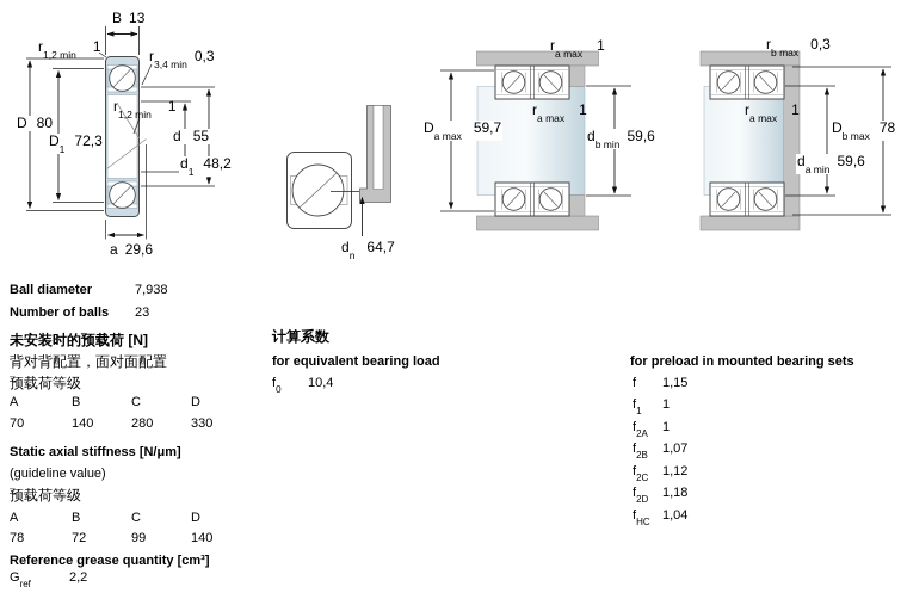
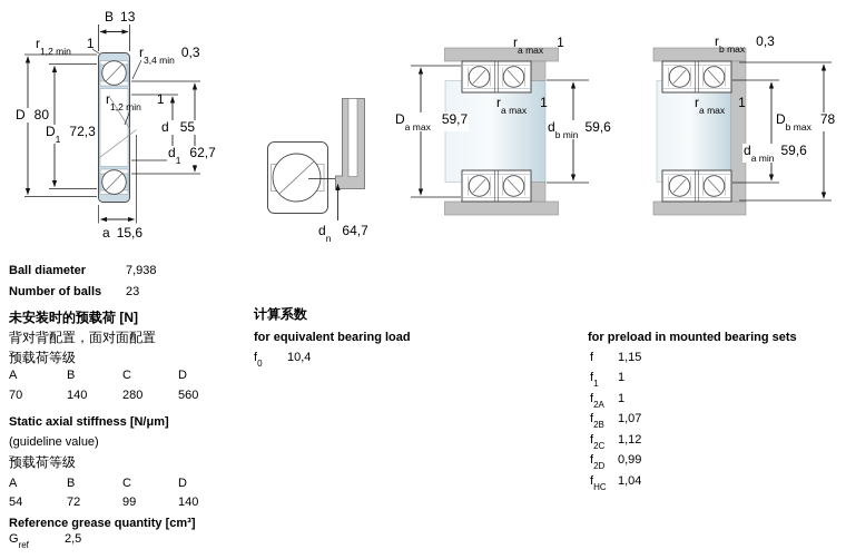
  B 13
  r1,2 min1
  r3,4 min0,3
  D 80
  D172,3
  r1,2 min1
  d 55
- d148,2
+ d162,7
- a 29,6
+ a 15,6
  dn64,7
  ra max1
  ra max1
  Da max59,7
  db min59,6
  rb max0,3
  ra max1
  Db max78
  da min59,6
  Ball diameter
  7,938
  Number of balls
  23
  未安装时的预载荷 [N]
  背对背配置，面对面配置
  预载荷等级
  A
  B
  C
  D
  70
  140
  280
- 330
+ 560
  Static axial stiffness [N/μm]
  (guideline value)
  预载荷等级
  A
  B
  C
  D
- 78
+ 54
  72
  99
  140
  Reference grease quantity [cm³]
  Gref
- 2,2
+ 2,5
  计算系数
  for equivalent bearing load
  f0
  10,4
  for preload in mounted bearing sets
  f
  1,15
  f1
  1
  f2A
  1
  f2B
  1,07
  f2C
  1,12
  f2D
- 1,18
+ 0,99
  fHC
  1,04
